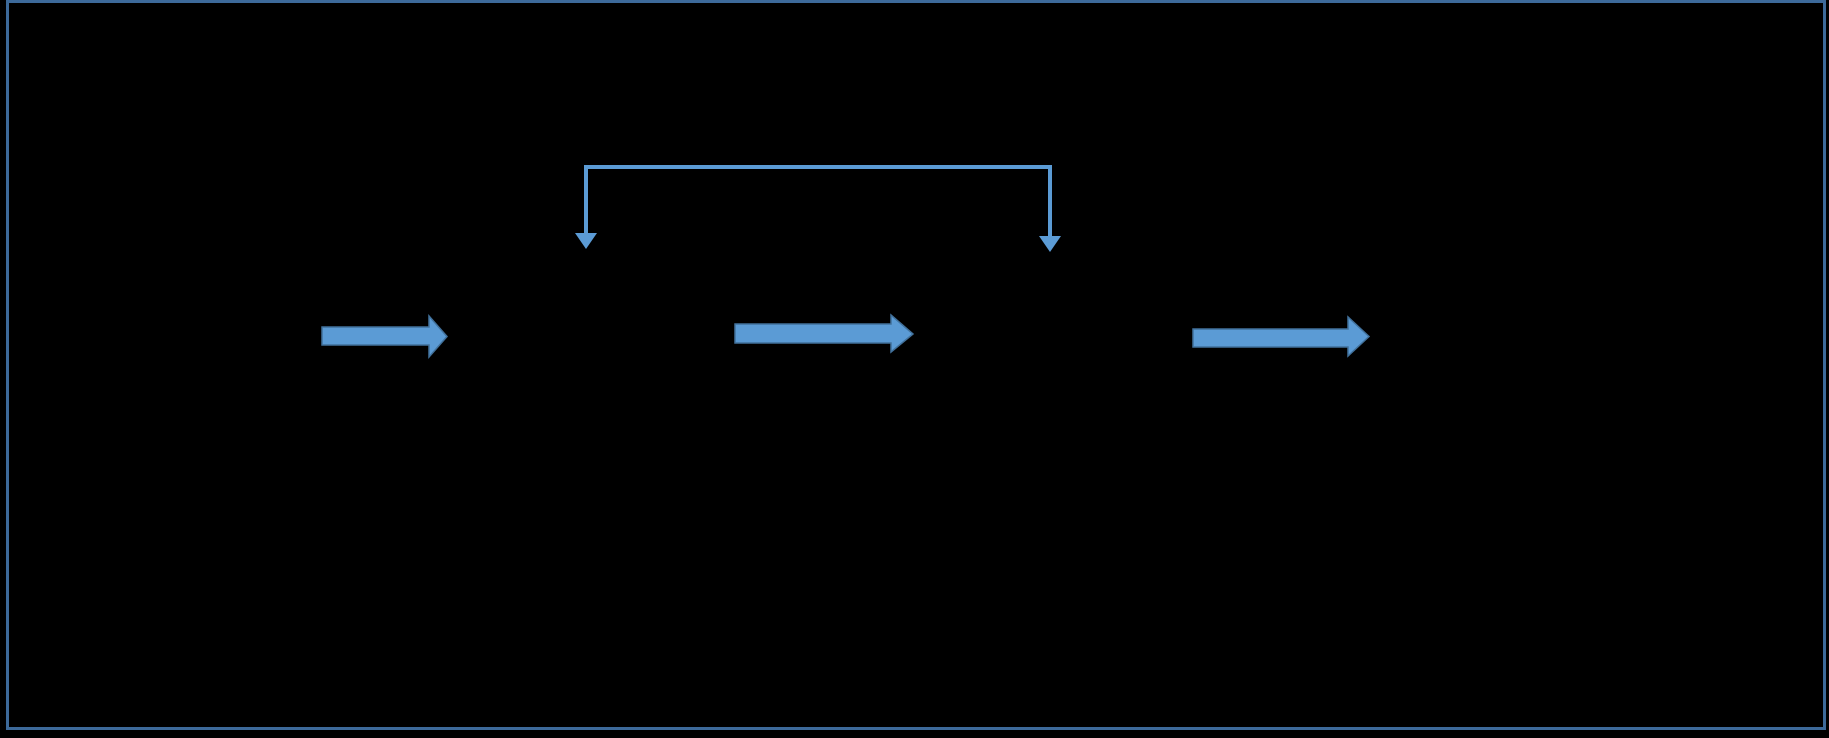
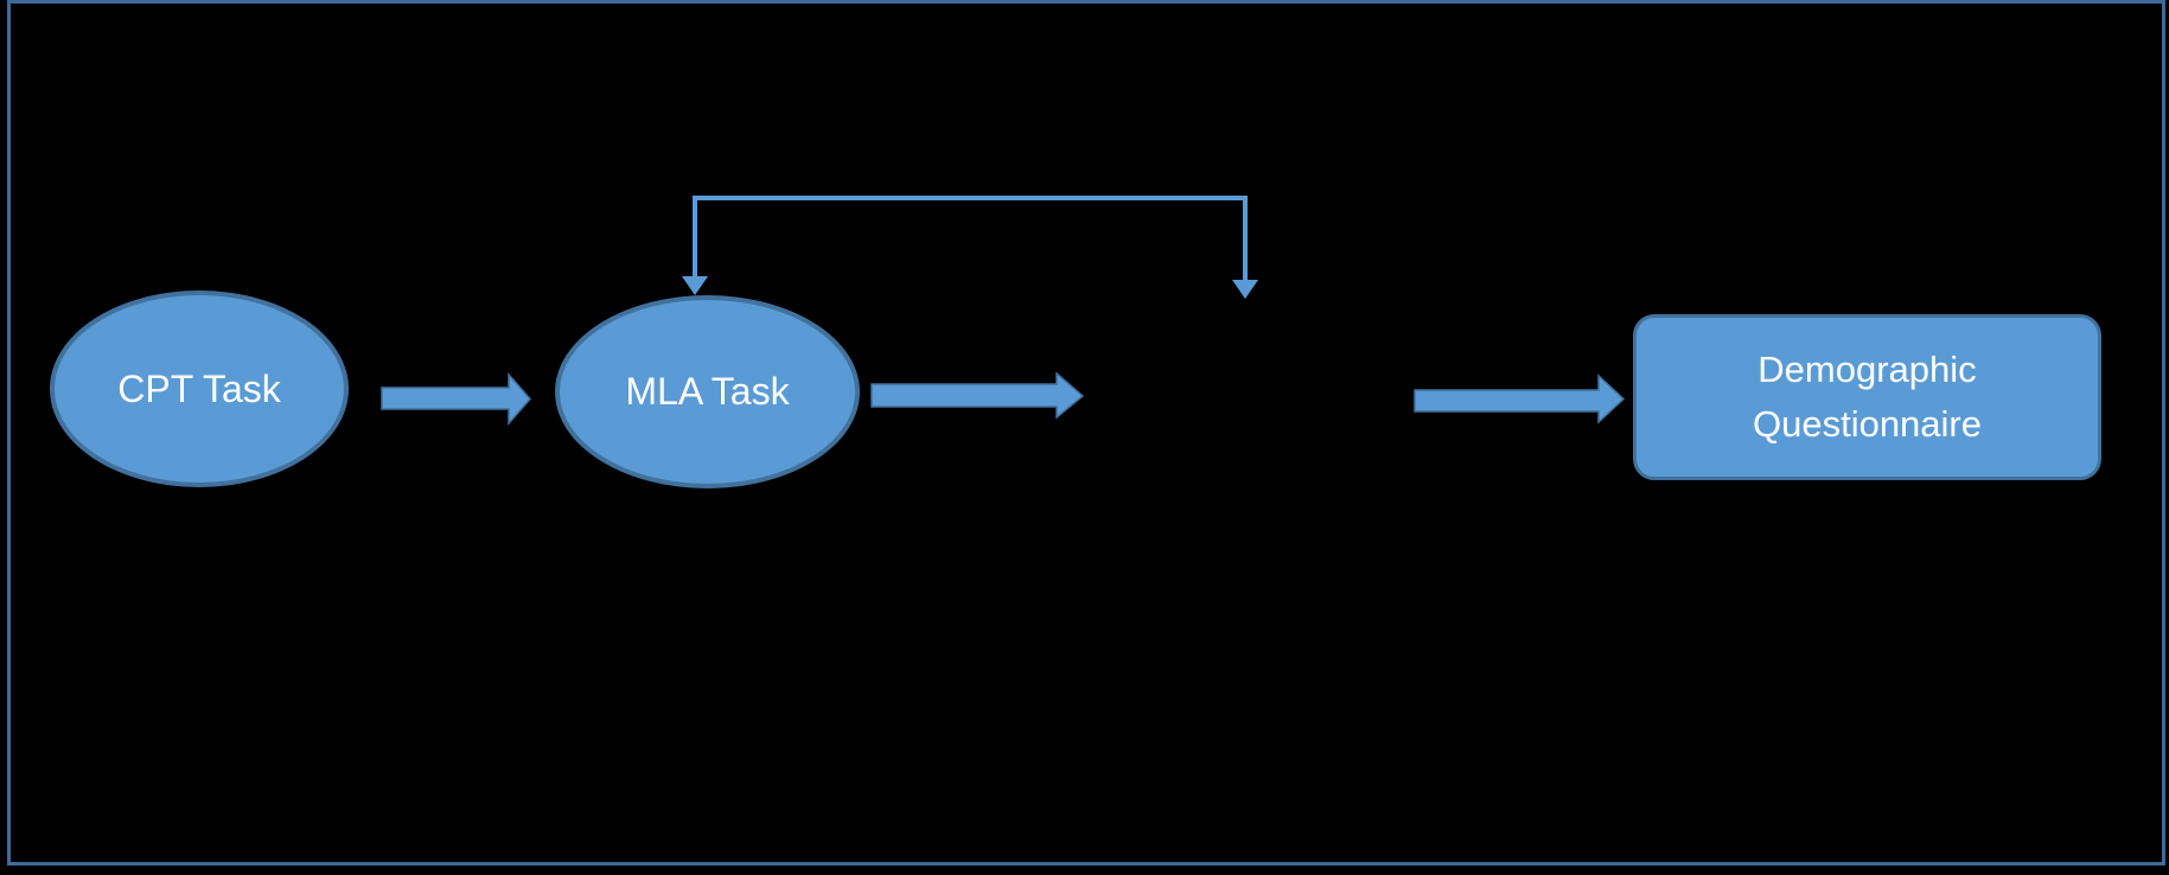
+ CPT Task
+ MLA Task
+ Demographic
+ Questionnaire
